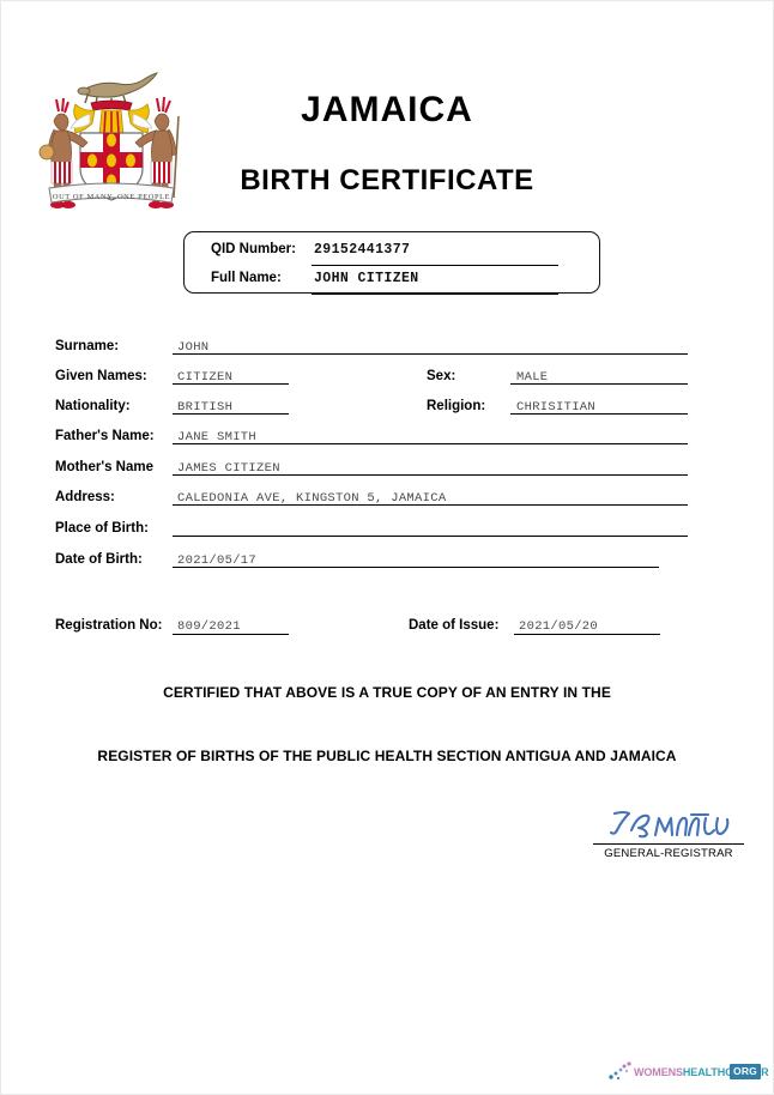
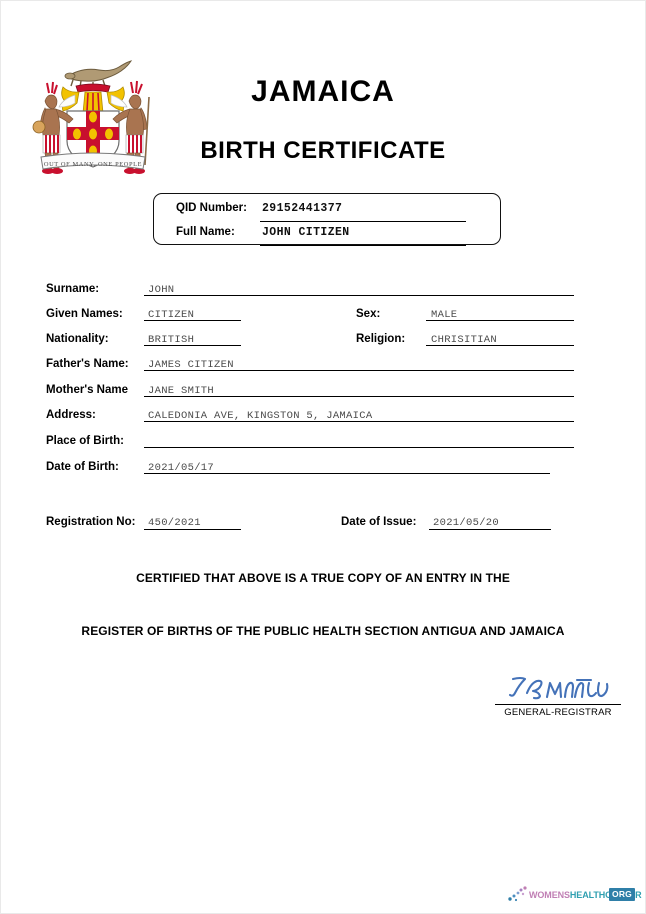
  JAMAICA
  BIRTH CERTIFICATE
  QID Number:
  29152441377
  Full Name:
  JOHN CITIZEN
  Surname:
  JOHN
  Given Names:
  CITIZEN
  Nationality:
  BRITISH
  Father's Name:
- JANE SMITH
+ JAMES CITIZEN
  Mother's Name
- JAMES CITIZEN
+ JANE SMITH
  Address:
  CALEDONIA AVE, KINGSTON 5, JAMAICA
  Place of Birth:
  Date of Birth:
  2021/05/17
  Sex:
  MALE
  Religion:
  CHRISITIAN
  Registration No:
- 809/2021
+ 450/2021
  Date of Issue:
  2021/05/20
  CERTIFIED THAT ABOVE IS A TRUE COPY OF AN ENTRY IN THE
  REGISTER OF BIRTHS OF THE PUBLIC HEALTH SECTION ANTIGUA AND JAMAICA
  GENERAL-REGISTRAR
  WOMENSHEALTHR
  ORG
